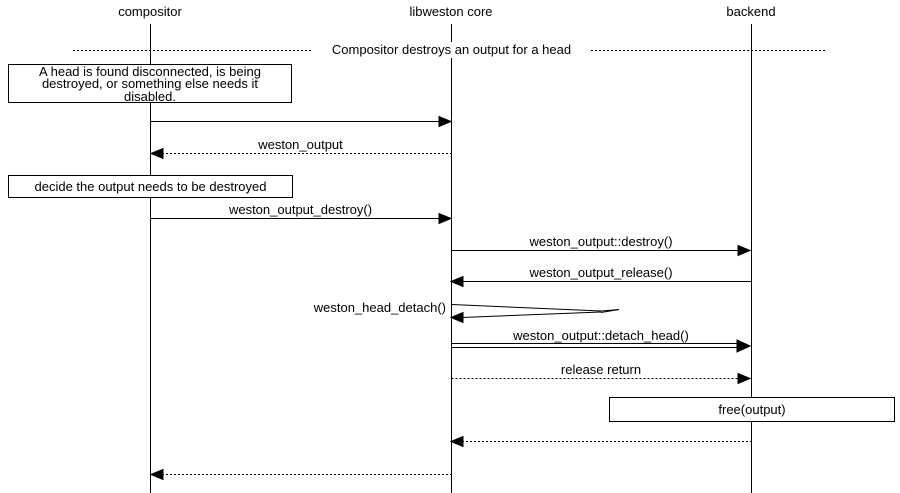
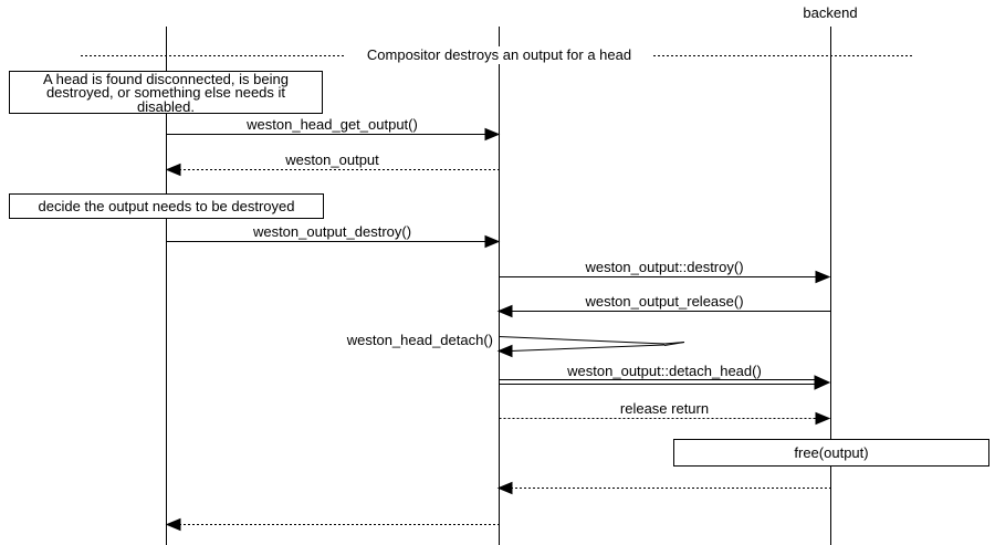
- compositor
- libweston core
  backend
  Compositor destroys an output for a head
  A head is found disconnected, is being
  destroyed, or something else needs it
  disabled.
  decide the output needs to be destroyed
  free(output)
+ weston_head_get_output()
  weston_output
  weston_output_destroy()
  weston_output::destroy()
  weston_output_release()
  weston_head_detach()
  weston_output::detach_head()
  release return
